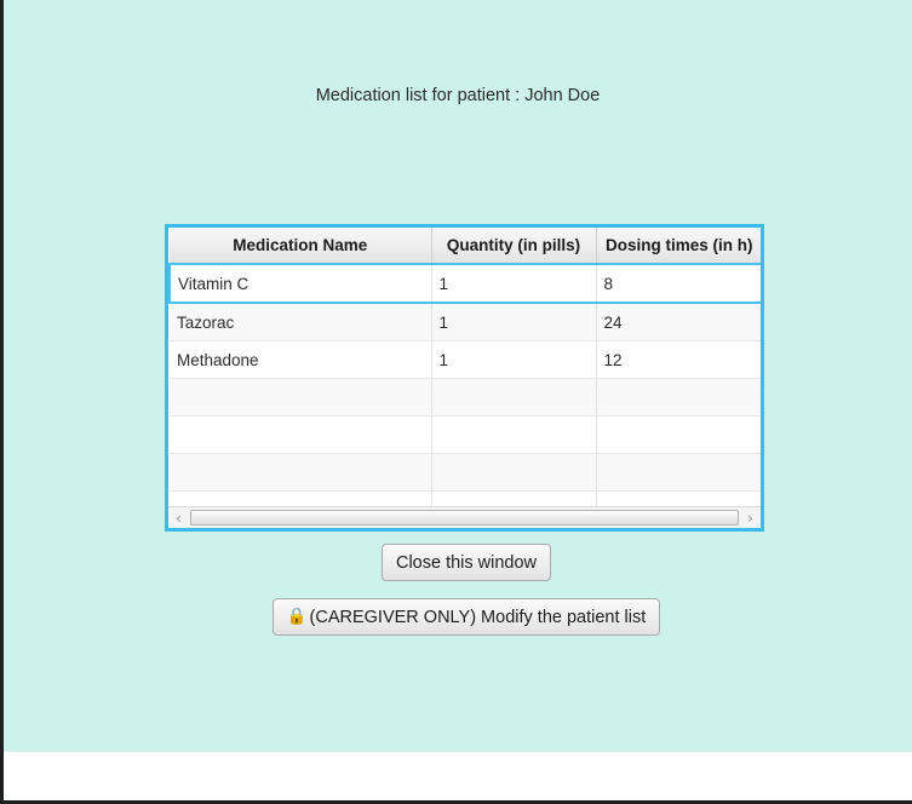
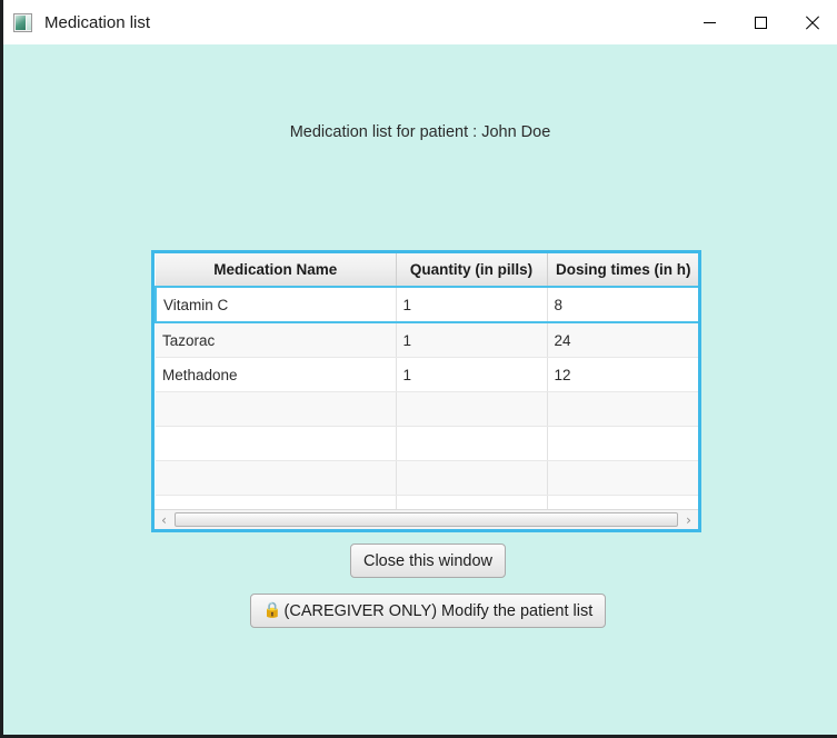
+ Medication list
  Medication list for patient : John Doe
  Medication Name	Quantity (in pills)	Dosing times (in h)
  Vitamin C	1	8
  Tazorac	1	24
  Methadone	1	12
  ‹
  ›
  Close this window
  🔒
  (CAREGIVER ONLY) Modify the patient list
